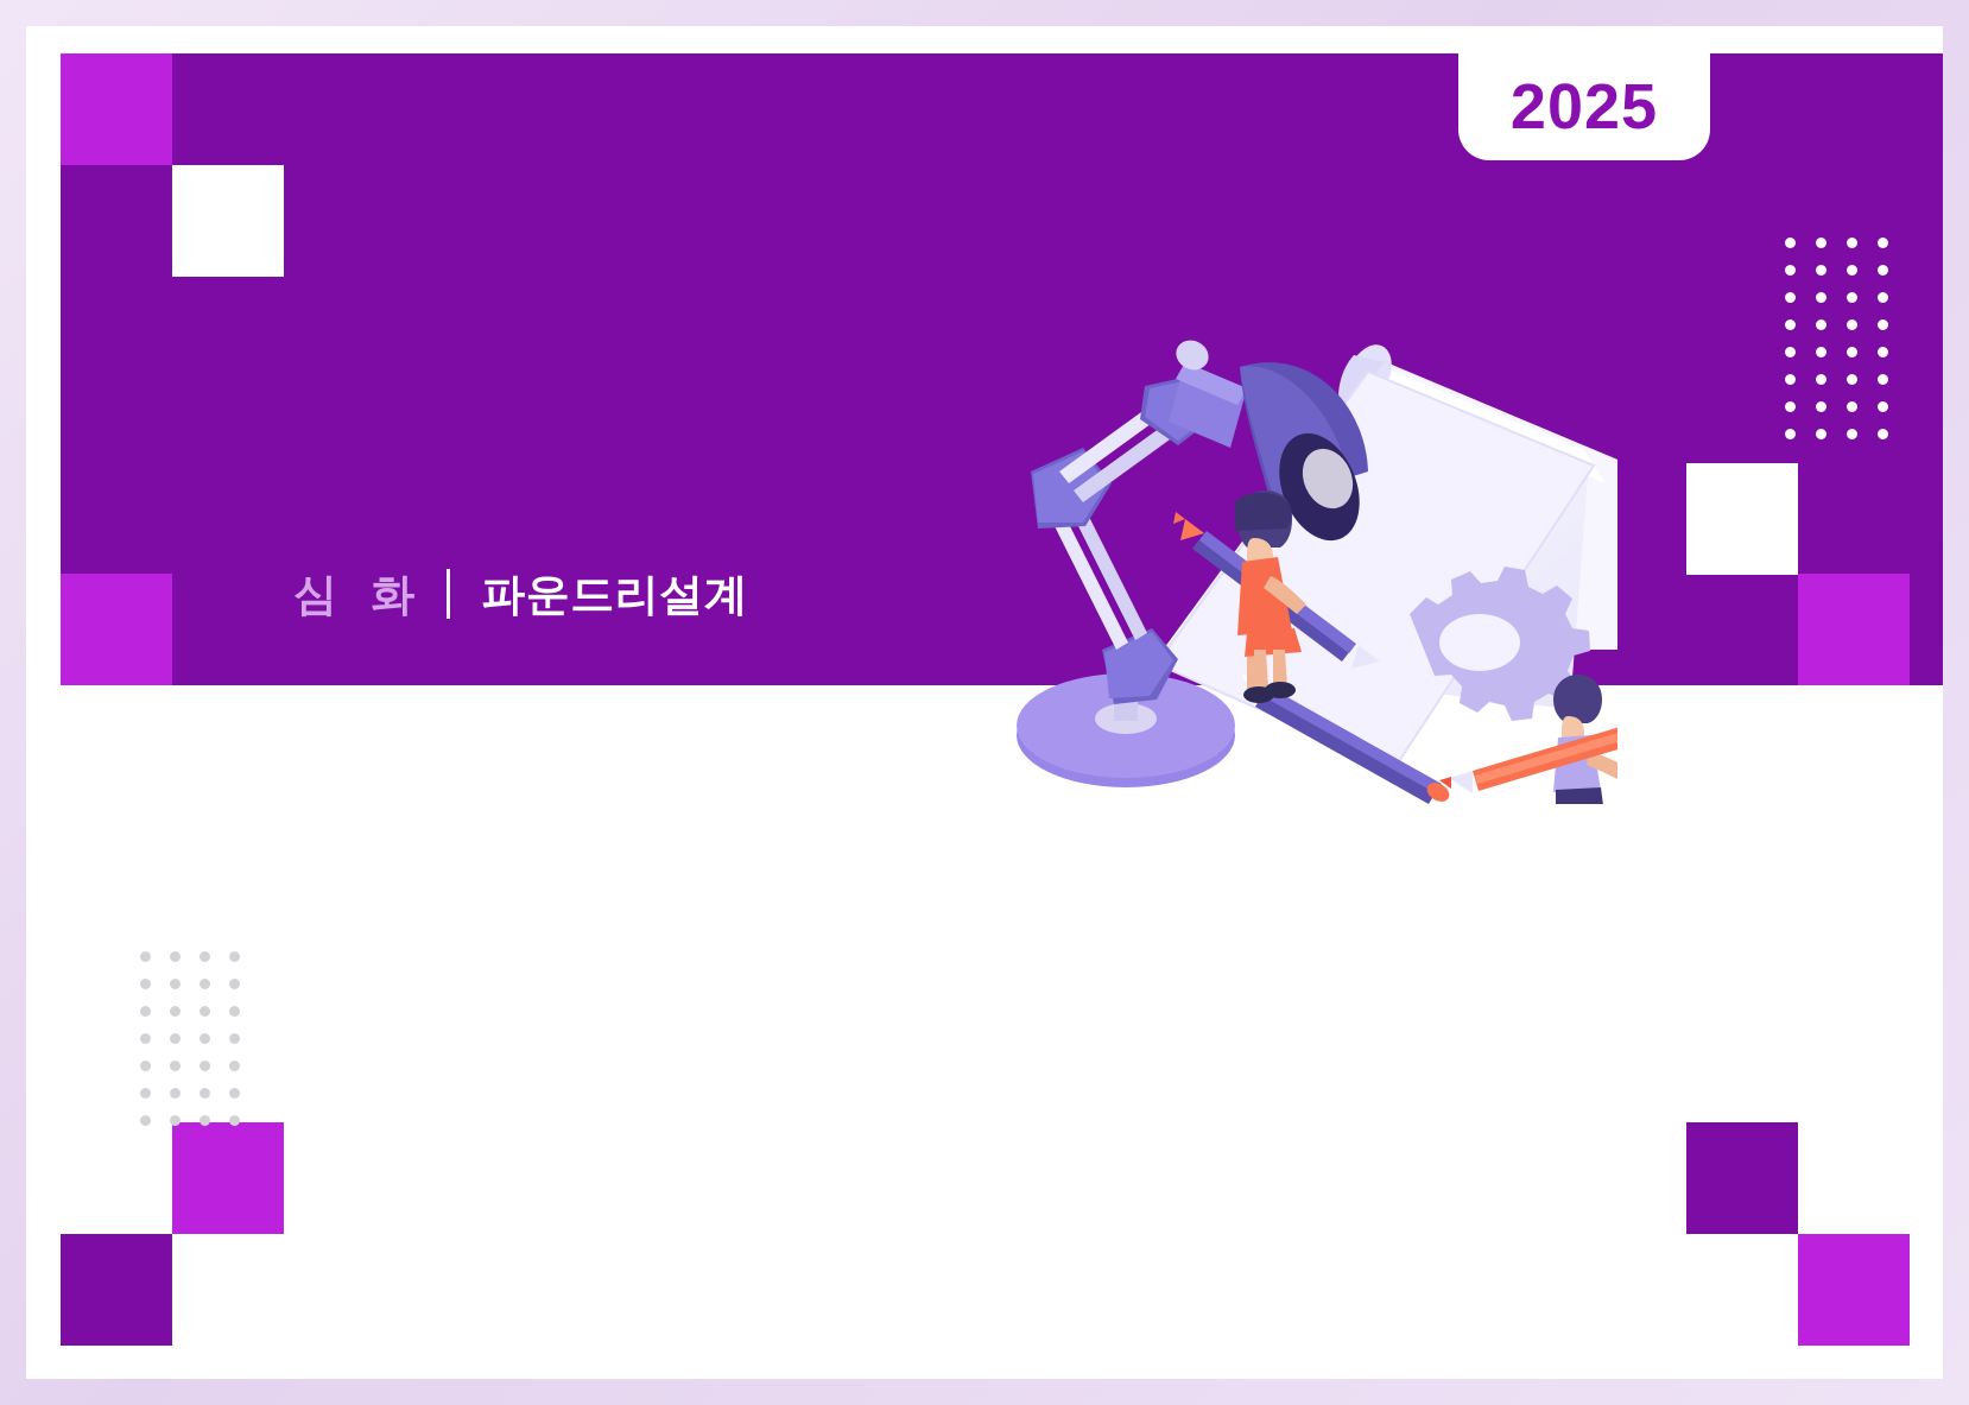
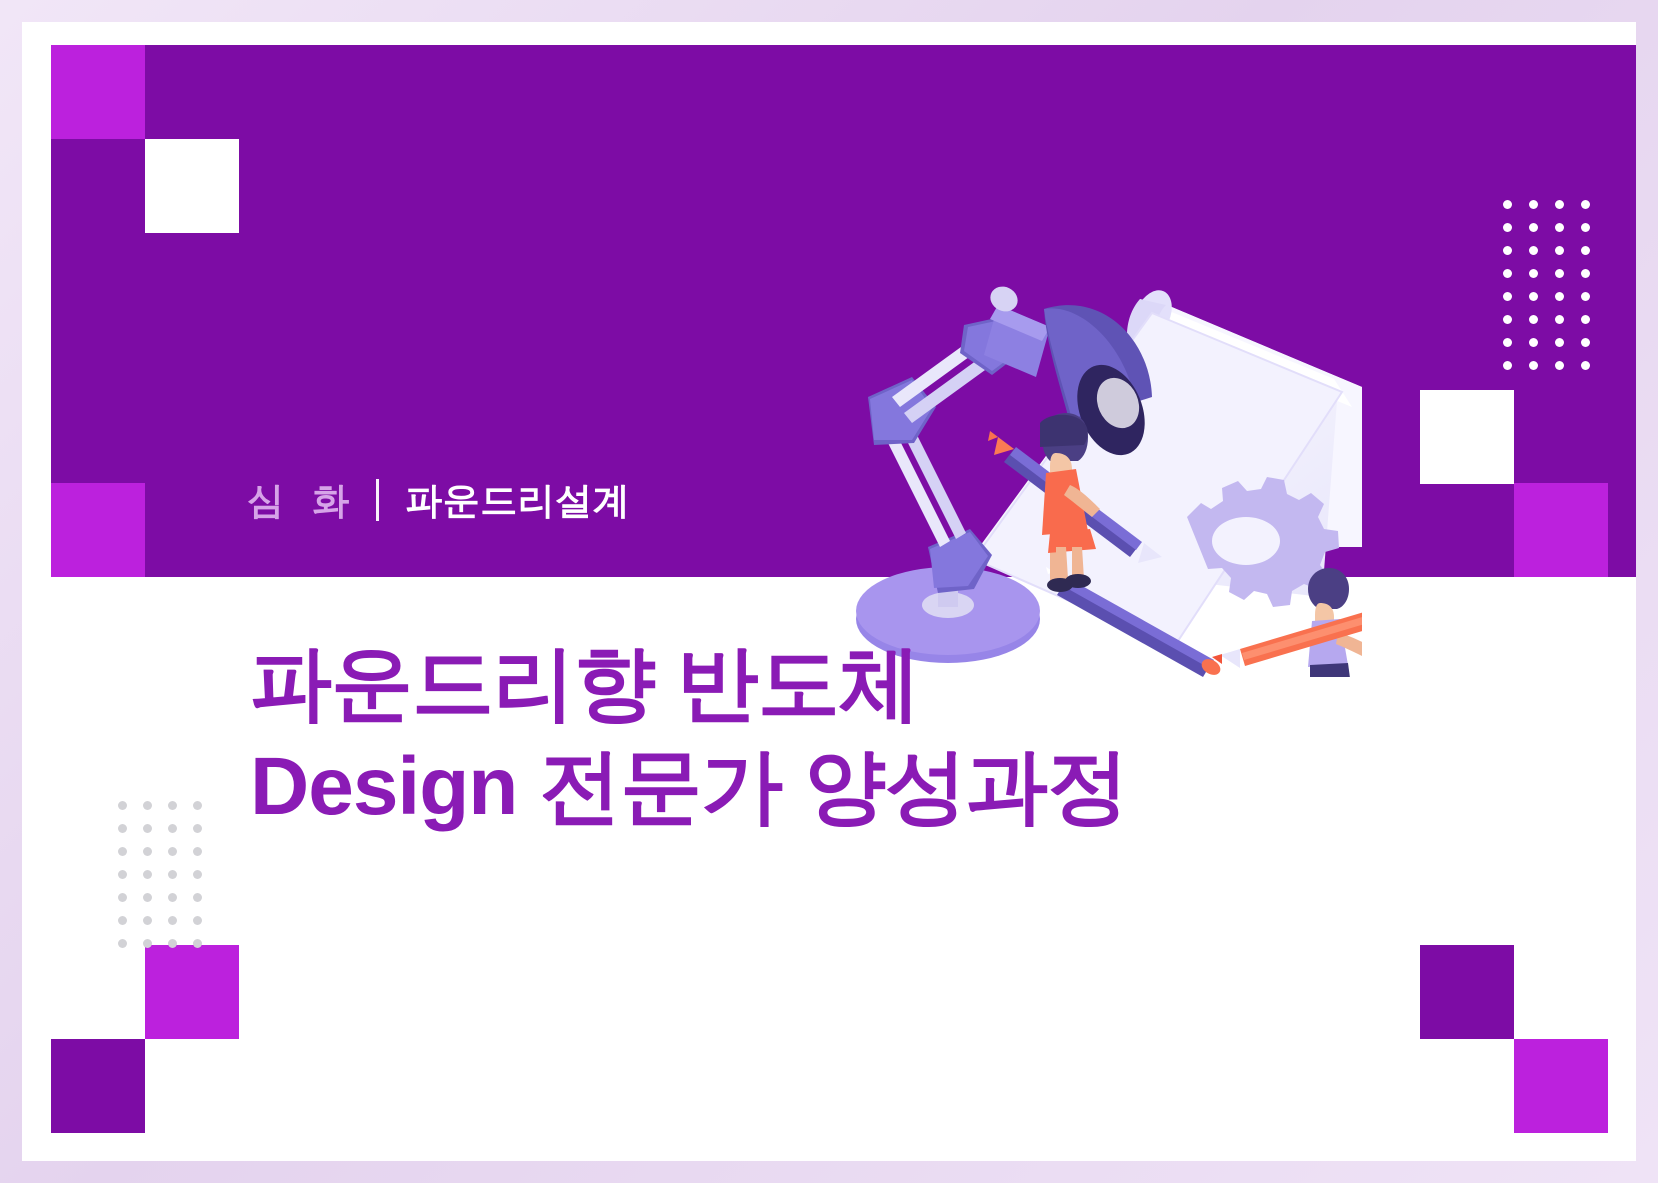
- 2025
  심 화
  파운드리설계
+ 파운드리향 반도체
+ Design 전문가 양성과정
